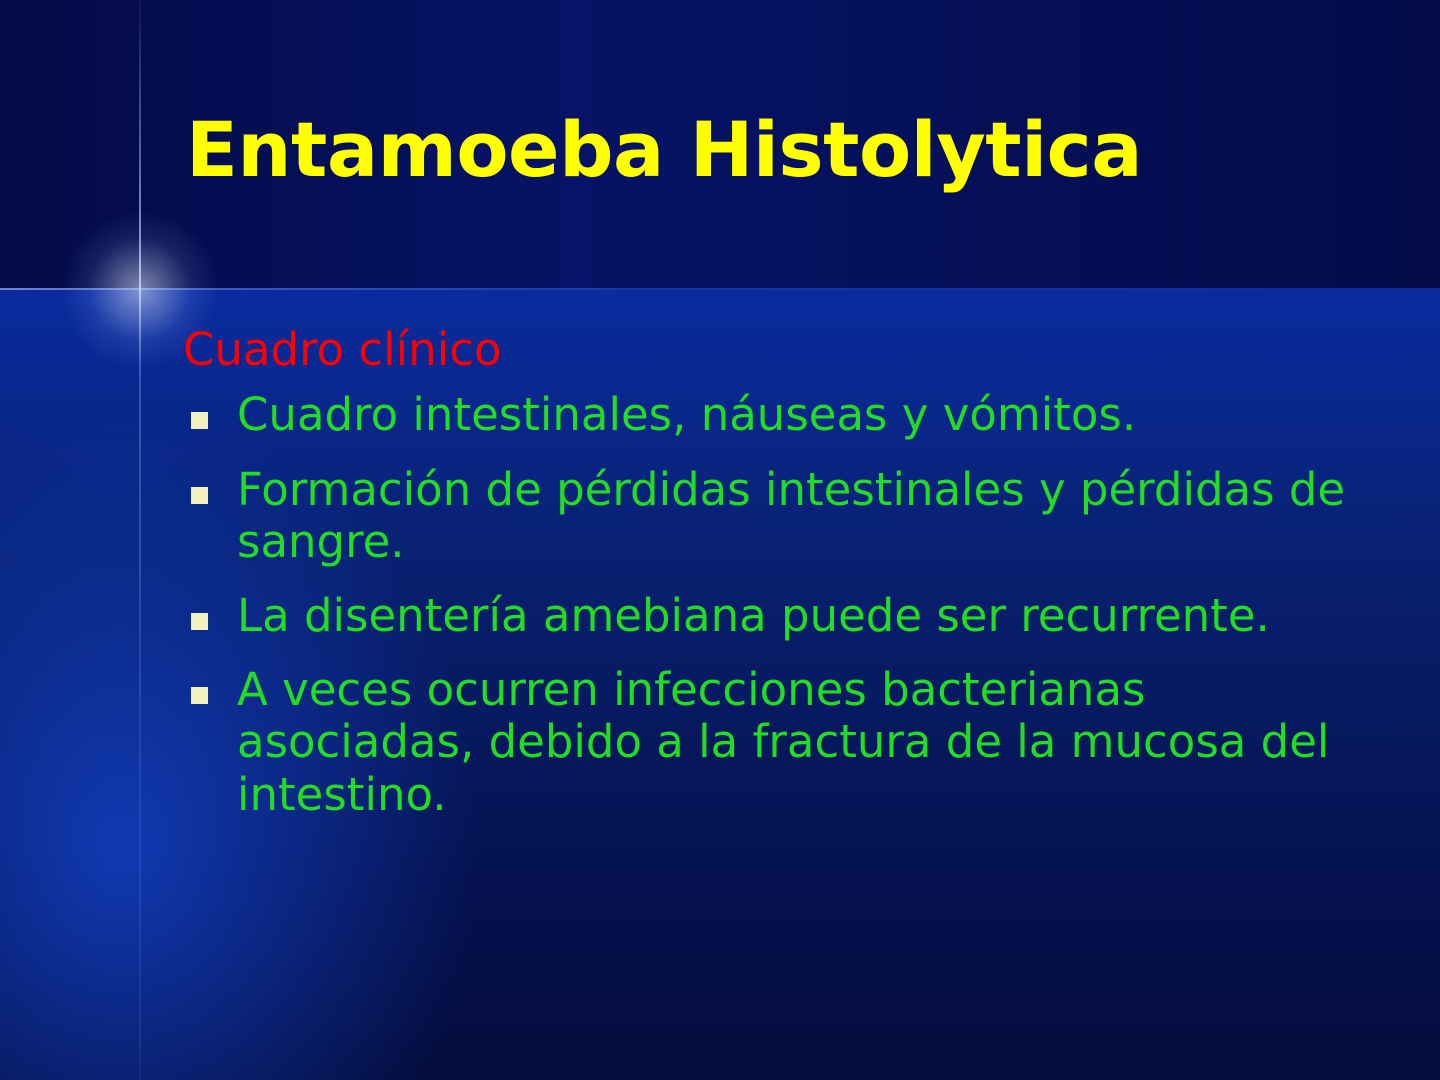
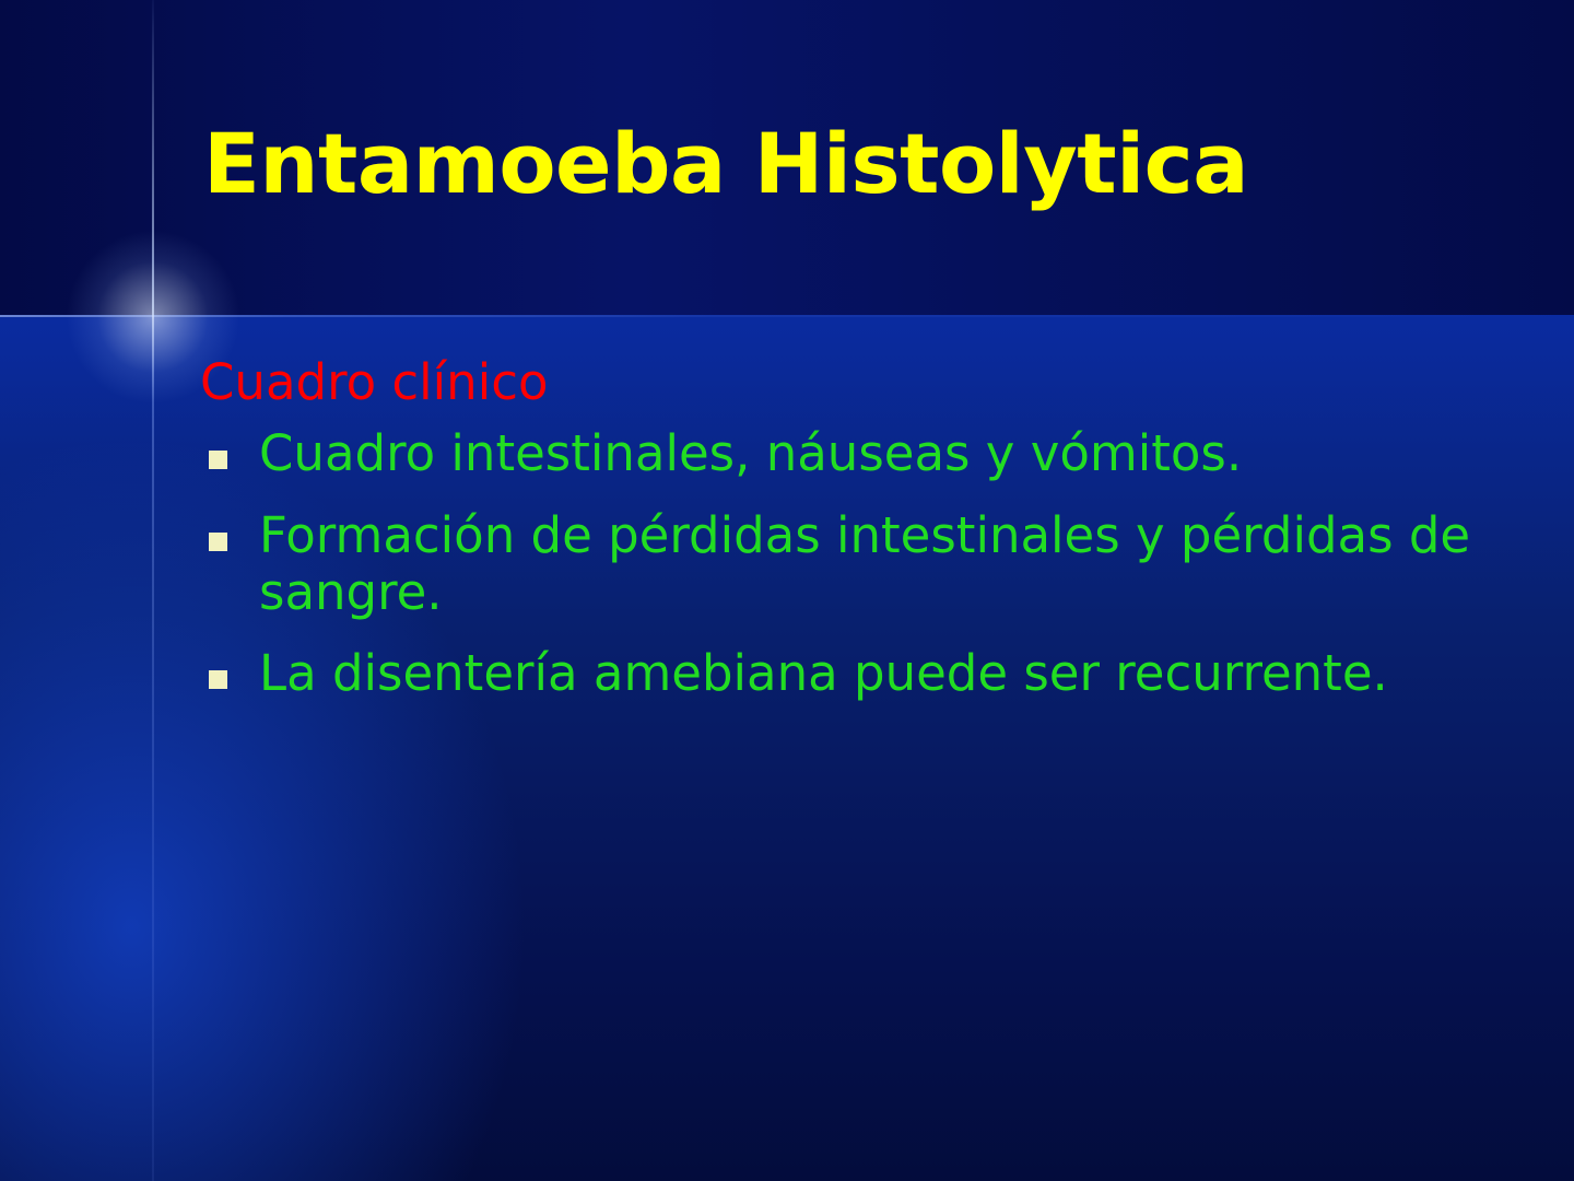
  Entamoeba Histolytica
  Cuadro clínico
  Cuadro intestinales, náuseas y vómitos.
  Formación de pérdidas intestinales y pérdidas de sangre.
  La disentería amebiana puede ser recurrente.
- A veces ocurren infecciones bacterianas asociadas, debido a la fractura de la mucosa del intestino.
